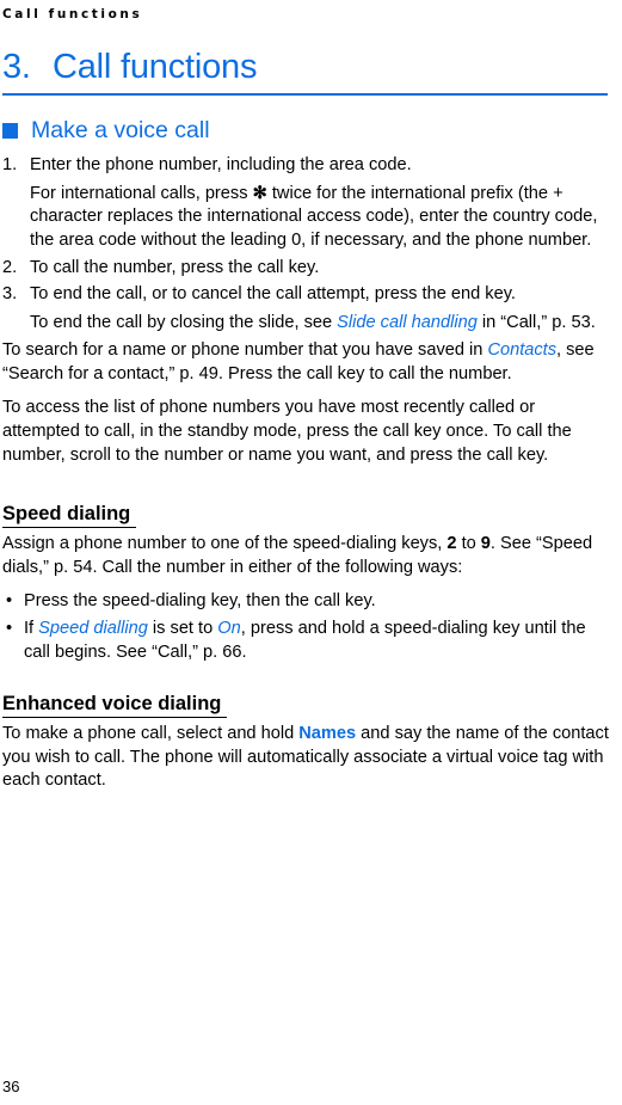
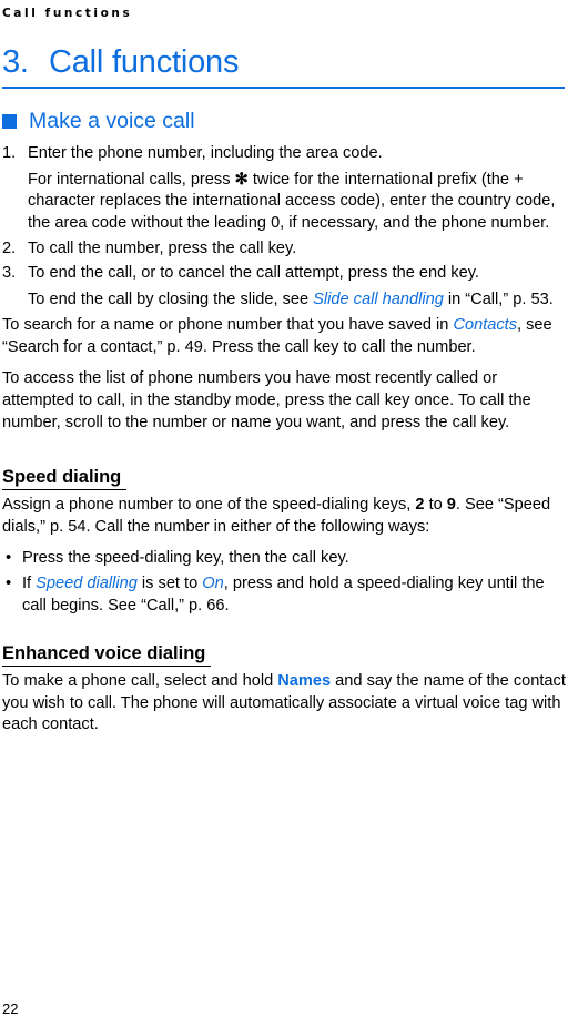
  Call functions
  3.
  Call functions
  Make a voice call
  1.
  Enter the phone number, including the area code.
  For international calls, press ✻ twice for the international prefix (the + character replaces the international access code), enter the country code, the area code without the leading 0, if necessary, and the phone number.
  2.
  To call the number, press the call key.
  3.
  To end the call, or to cancel the call attempt, press the end key.
  To end the call by closing the slide, see Slide call handling in “Call,” p. 53.
  To search for a name or phone number that you have saved in Contacts, see “Search for a contact,” p. 49. Press the call key to call the number.
  To access the list of phone numbers you have most recently called or attempted to call, in the standby mode, press the call key once. To call the number, scroll to the number or name you want, and press the call key.
  Speed dialing
  Assign a phone number to one of the speed-dialing keys, 2 to 9. See “Speed dials,” p. 54. Call the number in either of the following ways:
  •
  Press the speed-dialing key, then the call key.
  •
  If Speed dialling is set to On, press and hold a speed-dialing key until the call begins. See “Call,” p. 66.
  Enhanced voice dialing
  To make a phone call, select and hold Names and say the name of the contact you wish to call. The phone will automatically associate a virtual voice tag with each contact.
- 36
+ 22
